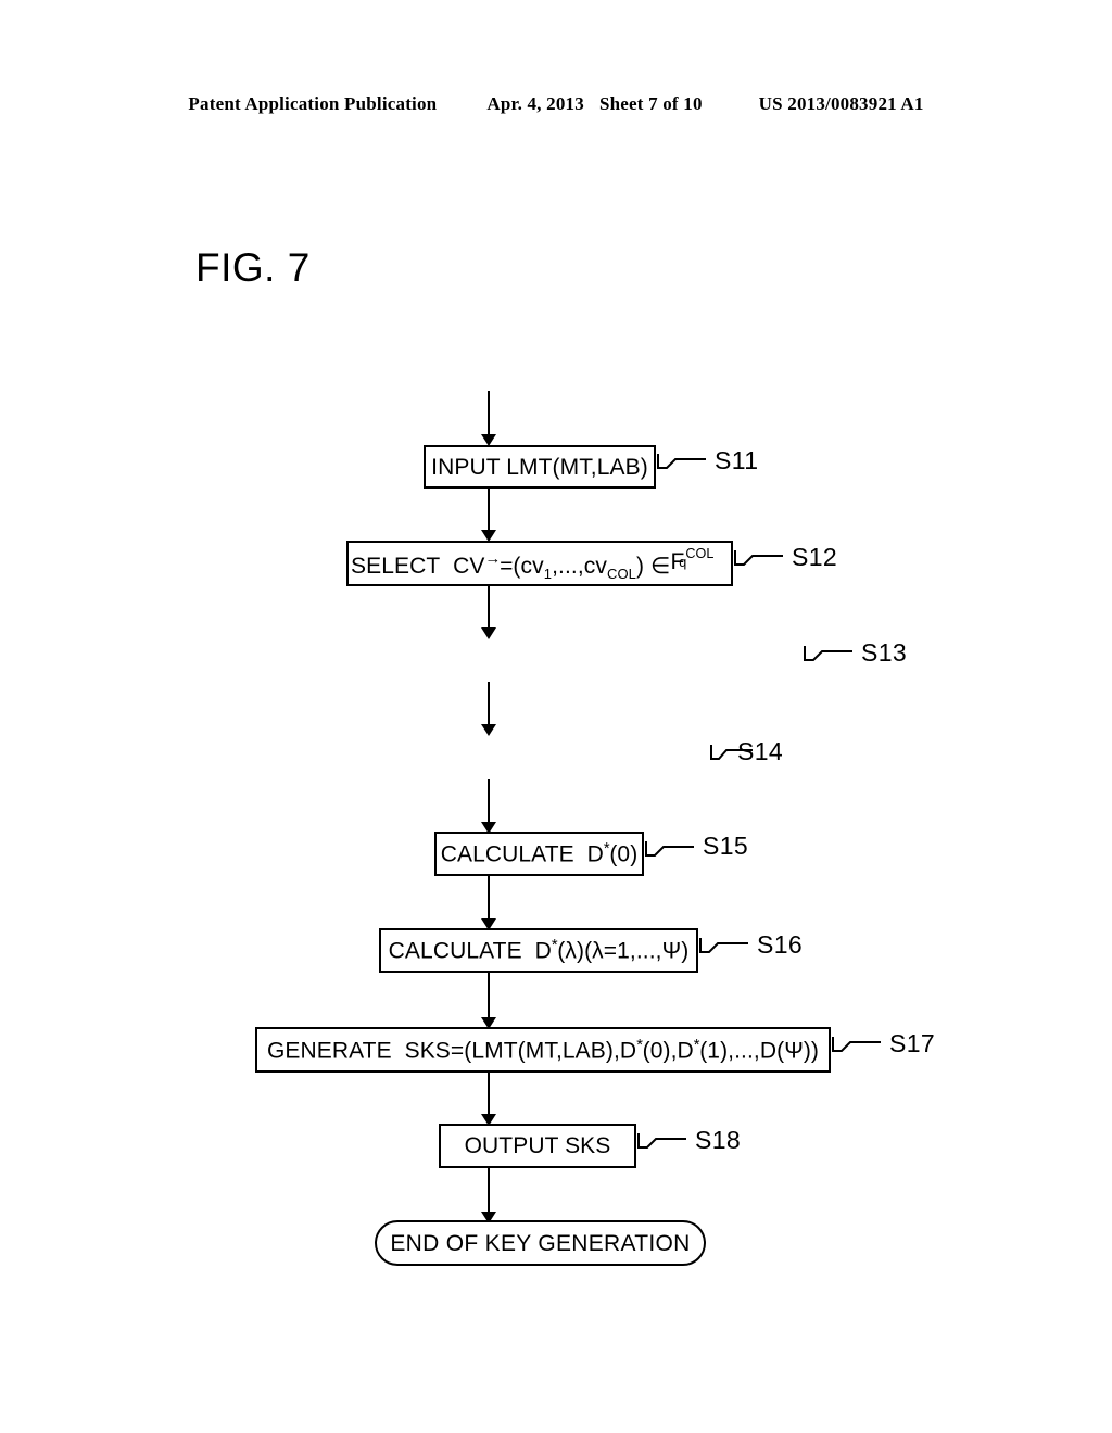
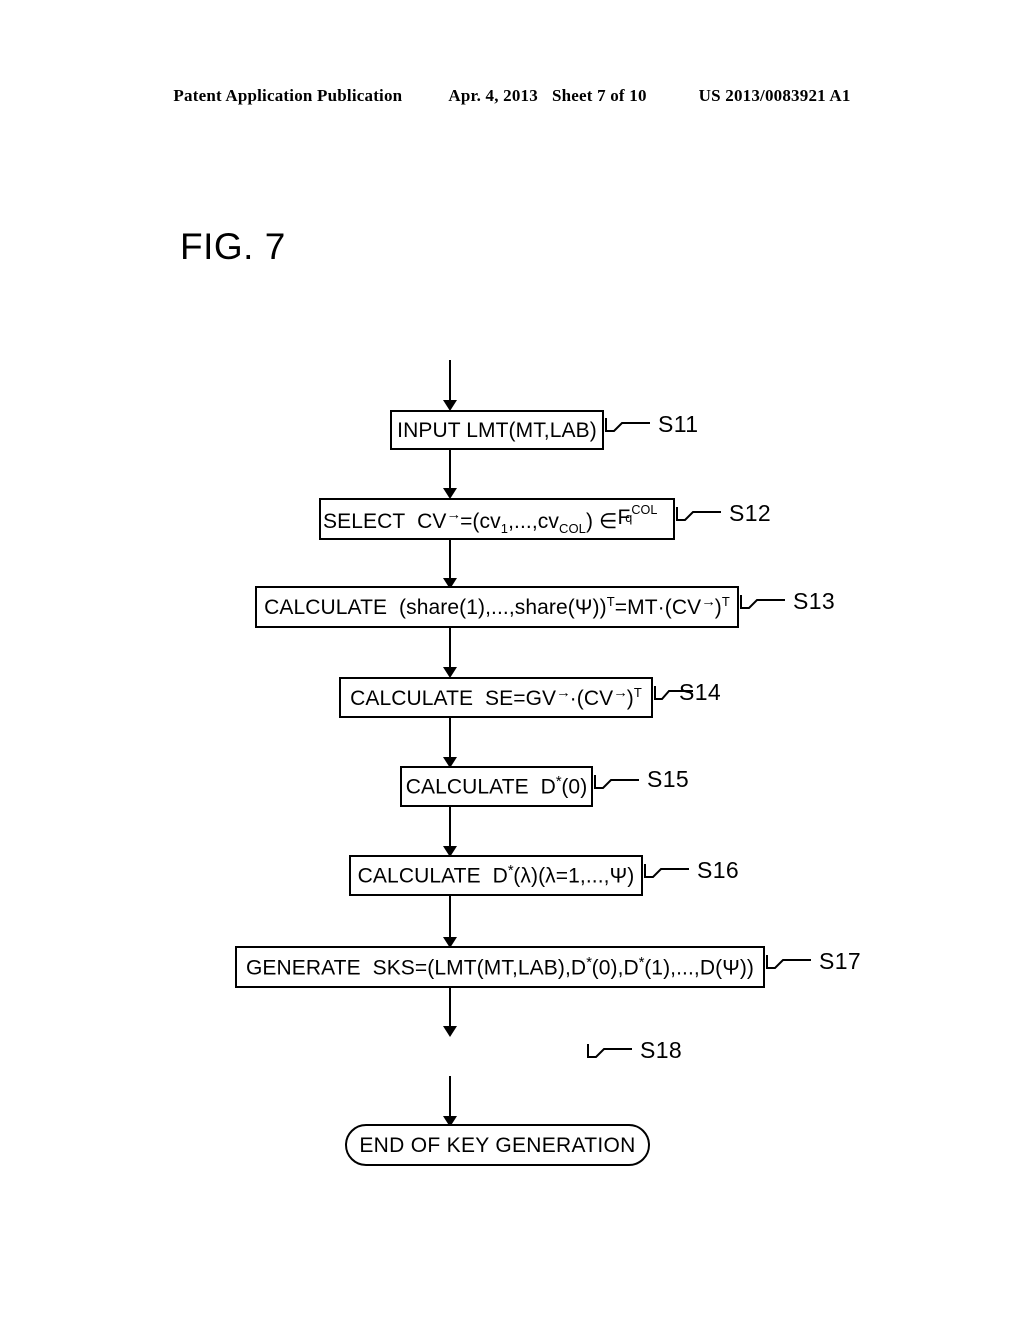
  Patent Application Publication
  Apr. 4, 2013
  Sheet 7 of 10
  US 2013/0083921 A1
  FIG. 7
  INPUT LMT(MT,LAB)
  S11
  SELECT CV→=(cv1,...,cvCOL) ∈
  F
  q
  COL
  S12
+ CALCULATE (share(1),...,share(Ψ))T=MT·(CV→)T
  S13
+ CALCULATE SE=GV→·(CV→)T
  S14
  CALCULATE D*(0)
  S15
  CALCULATE D*(λ)(λ=1,...,Ψ)
  S16
  GENERATE SKS=(LMT(MT,LAB),D*(0),D*(1),...,D(Ψ))
  S17
- OUTPUT SKS
  S18
  END OF KEY GENERATION
